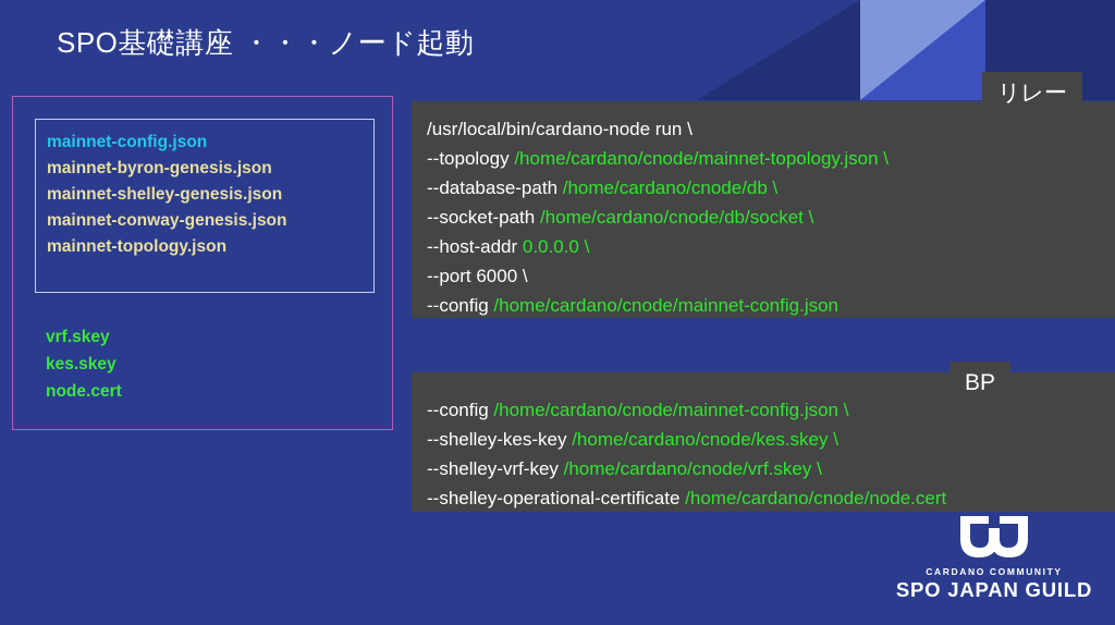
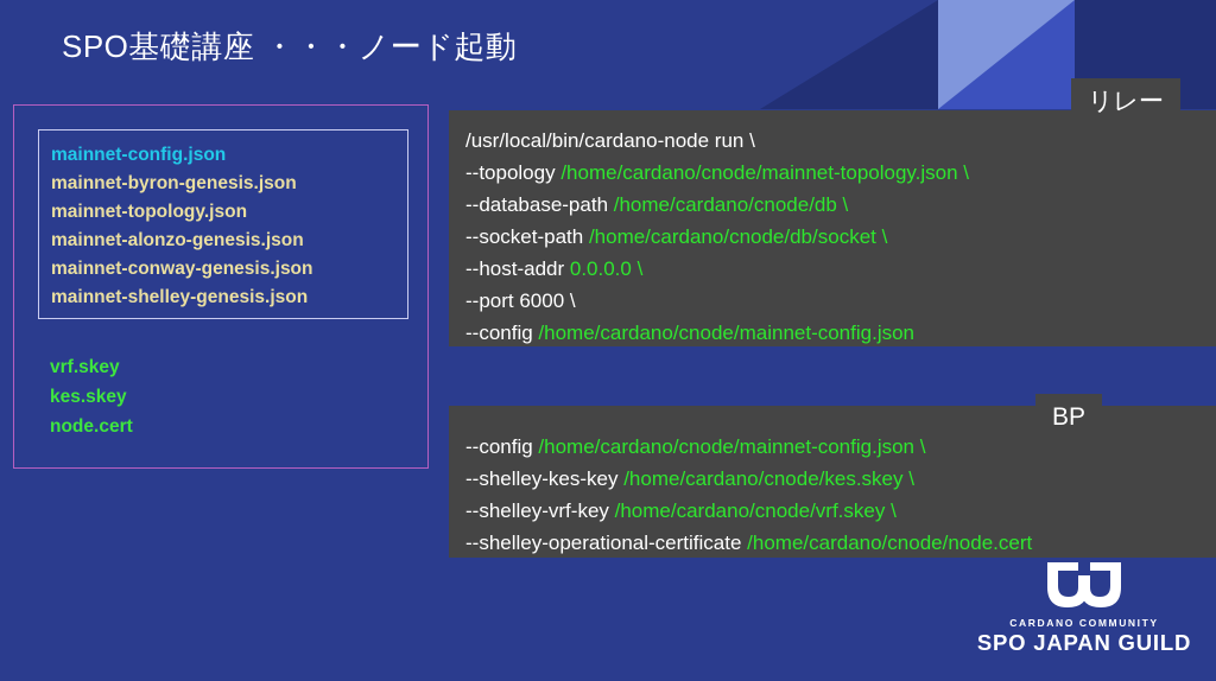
  SPO基礎講座 ・・・ノード起動
  mainnet-config.json
  mainnet-byron-genesis.json
- mainnet-shelley-genesis.json
+ mainnet-topology.json
+ mainnet-alonzo-genesis.json
  mainnet-conway-genesis.json
- mainnet-topology.json
+ mainnet-shelley-genesis.json
  vrf.skey
  kes.skey
  node.cert
  /usr/local/bin/cardano-node run \
  --topology /home/cardano/cnode/mainnet-topology.json \
  --database-path /home/cardano/cnode/db \
  --socket-path /home/cardano/cnode/db/socket \
  --host-addr 0.0.0.0 \
  --port 6000 \
  --config /home/cardano/cnode/mainnet-config.json
  --config /home/cardano/cnode/mainnet-config.json \
  --shelley-kes-key /home/cardano/cnode/kes.skey \
  --shelley-vrf-key /home/cardano/cnode/vrf.skey \
  --shelley-operational-certificate /home/cardano/cnode/node.cert
  リレー
  BP
  CARDANO COMMUNITY
  SPO JAPAN GUILD
